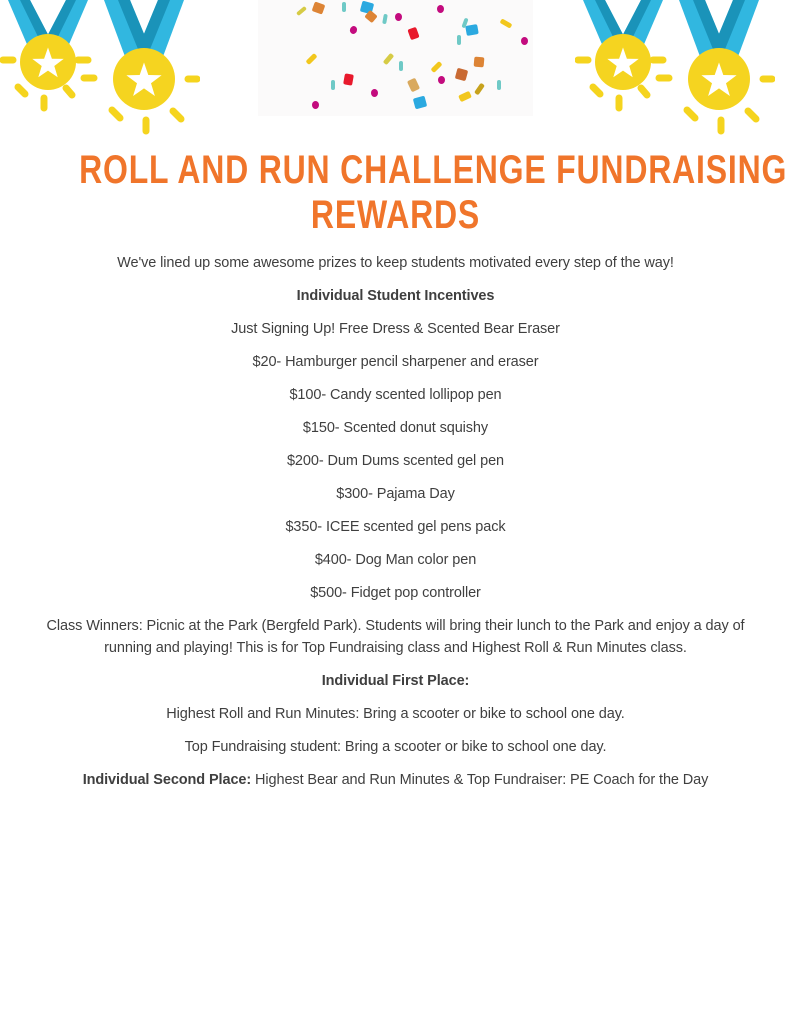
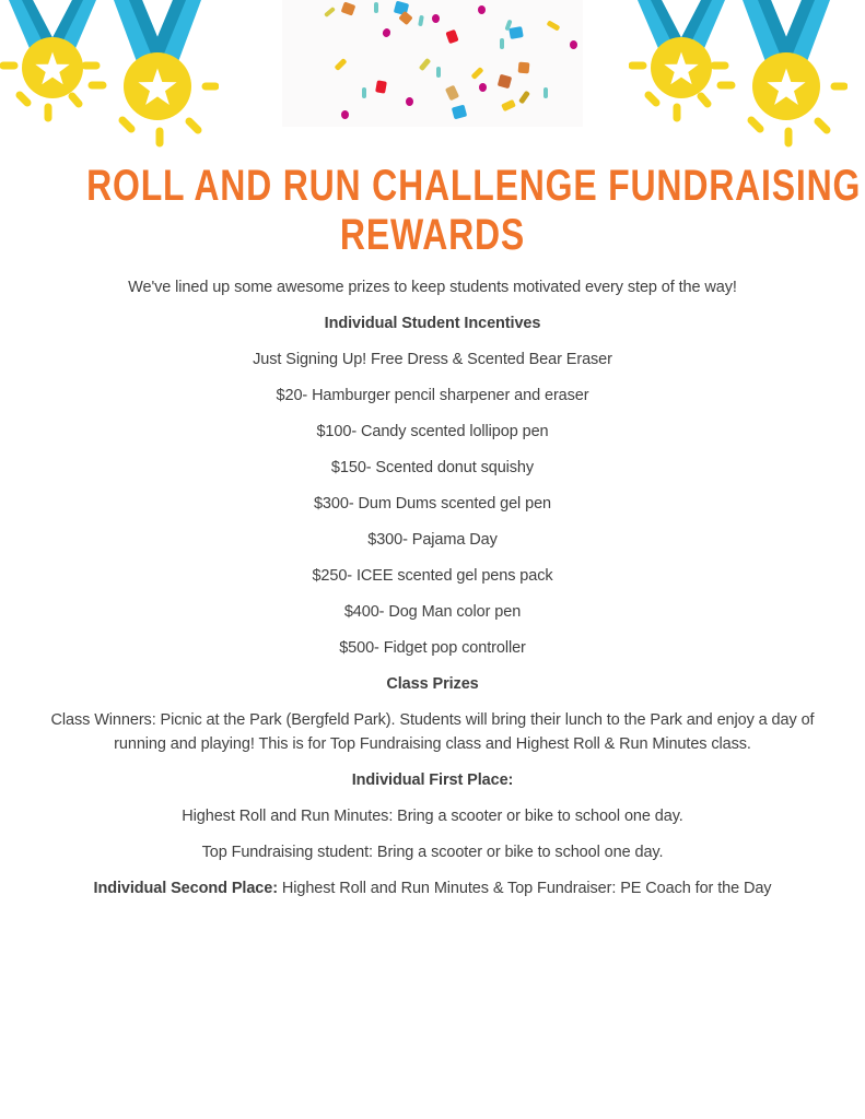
  ROLL AND RUN CHALLENGE FUNDRAISING
  REWARDS
  We've lined up some awesome prizes to keep students motivated every step of the way!
  Individual Student Incentives
  Just Signing Up! Free Dress & Scented Bear Eraser
  $20- Hamburger pencil sharpener and eraser
  $100- Candy scented lollipop pen
  $150- Scented donut squishy
- $200- Dum Dums scented gel pen
+ $300- Dum Dums scented gel pen
  $300- Pajama Day
- $350- ICEE scented gel pens pack
+ $250- ICEE scented gel pens pack
  $400- Dog Man color pen
  $500- Fidget pop controller
+ Class Prizes
  Class Winners: Picnic at the Park (Bergfeld Park). Students will bring their lunch to the Park and enjoy a day of running and playing! This is for Top Fundraising class and Highest Roll & Run Minutes class.
  Individual First Place:
  Highest Roll and Run Minutes: Bring a scooter or bike to school one day.
  Top Fundraising student: Bring a scooter or bike to school one day.
- Individual Second Place: Highest Bear and Run Minutes & Top Fundraiser: PE Coach for the Day
+ Individual Second Place: Highest Roll and Run Minutes & Top Fundraiser: PE Coach for the Day
